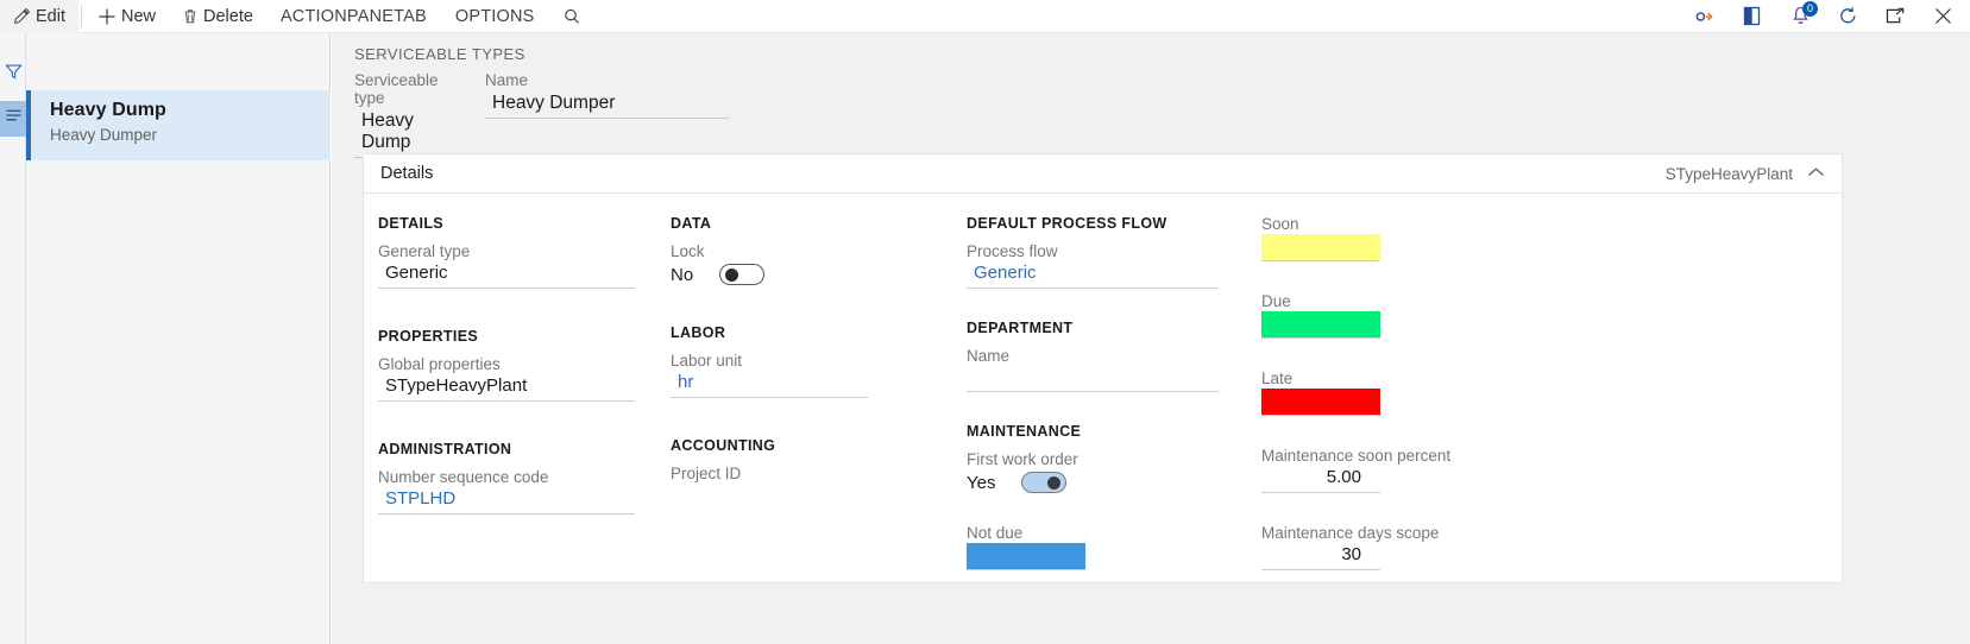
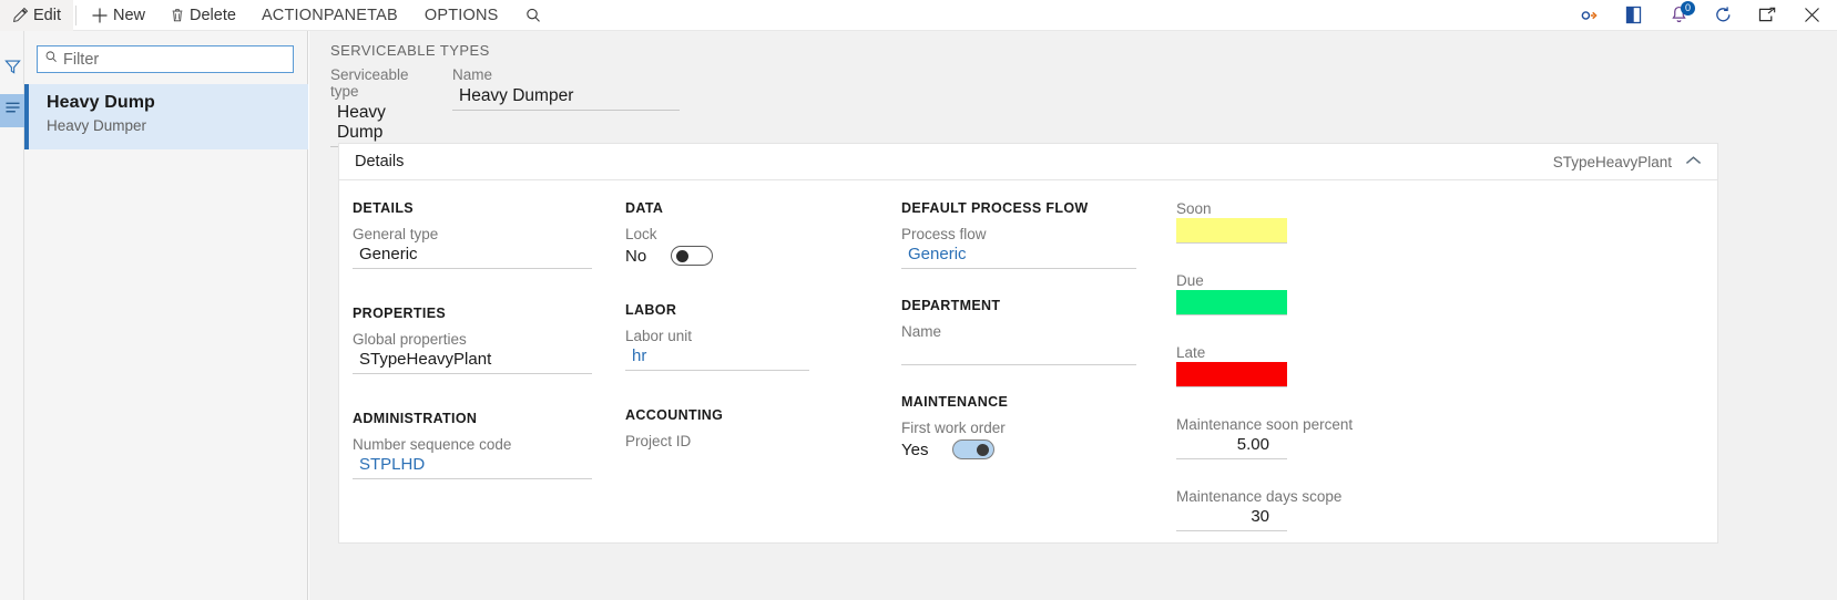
  Edit
  New
  Delete
  ACTIONPANETAB
  OPTIONS
  0
+ Filter
  Heavy Dump
  Heavy Dumper
  SERVICEABLE TYPES
  Serviceable type
  Heavy Dump
  Name
  Heavy Dumper
  Details
  STypeHeavyPlant
  DETAILS
  General type
  Generic
  PROPERTIES
  Global properties
  STypeHeavyPlant
  ADMINISTRATION
  Number sequence code
  STPLHD
  DATA
  Lock
  No
  LABOR
  Labor unit
  hr
  ACCOUNTING
  Project ID
  DEFAULT PROCESS FLOW
  Process flow
  Generic
  DEPARTMENT
  Name
  MAINTENANCE
  First work order
  Yes
- Not due
  Soon
  Due
  Late
  Maintenance soon percent
  5.00
  Maintenance days scope
  30
